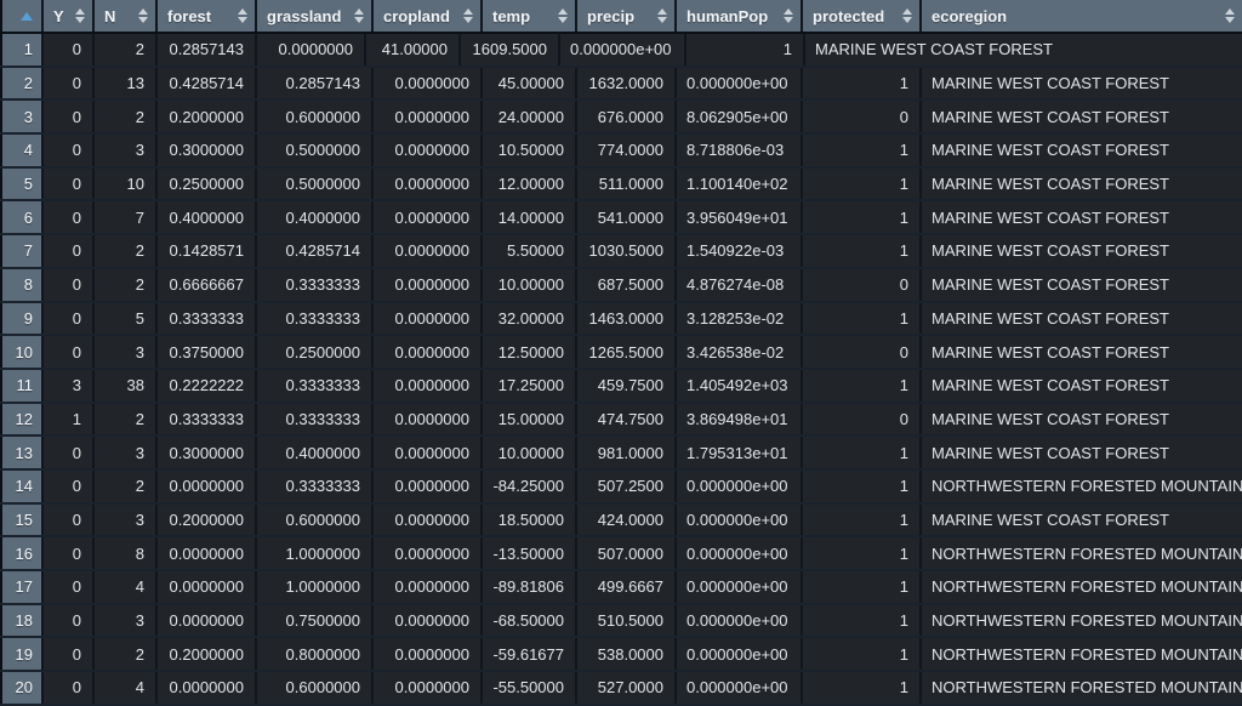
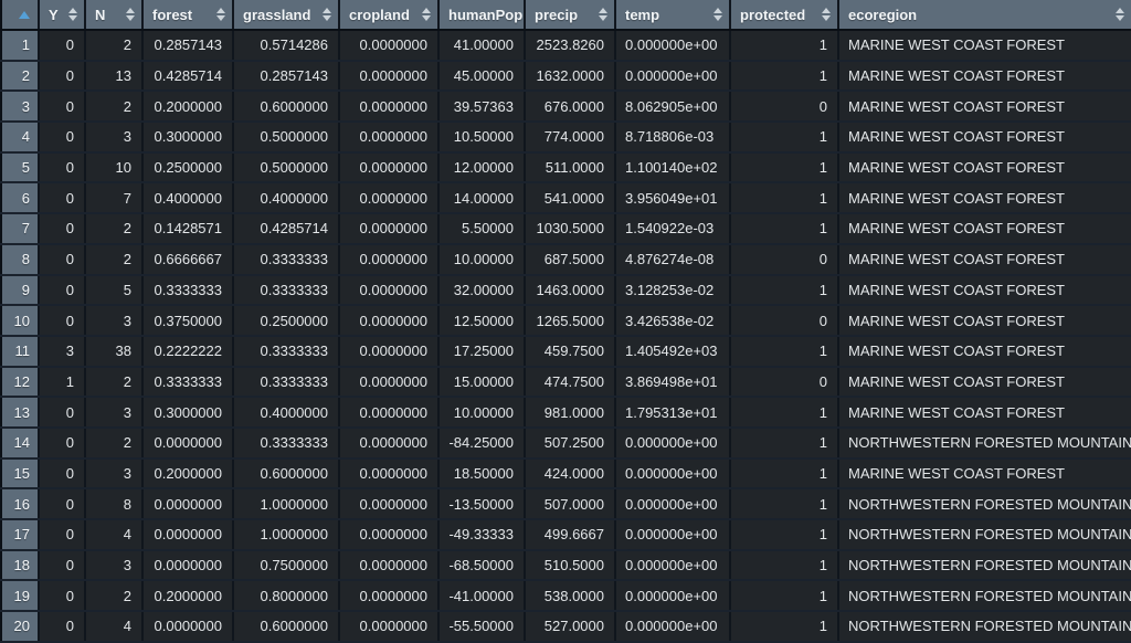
  Y
  N
  forest
  grassland
  cropland
- temp
+ humanPop
  precip
- humanPop
+ temp
  protected
  ecoregion
  1
  0
  2
  0.2857143
+ 0.5714286
  0.0000000
  41.00000
- 1609.5000
+ 2523.8260
  0.000000e+00
  1
  MARINE WEST COAST FOREST
  2
  0
  13
  0.4285714
  0.2857143
  0.0000000
  45.00000
  1632.0000
  0.000000e+00
  1
  MARINE WEST COAST FOREST
  3
  0
  2
  0.2000000
  0.6000000
  0.0000000
- 24.00000
+ 39.57363
  676.0000
  8.062905e+00
  0
  MARINE WEST COAST FOREST
  4
  0
  3
  0.3000000
  0.5000000
  0.0000000
  10.50000
  774.0000
  8.718806e-03
  1
  MARINE WEST COAST FOREST
  5
  0
  10
  0.2500000
  0.5000000
  0.0000000
  12.00000
  511.0000
  1.100140e+02
  1
  MARINE WEST COAST FOREST
  6
  0
  7
  0.4000000
  0.4000000
  0.0000000
  14.00000
  541.0000
  3.956049e+01
  1
  MARINE WEST COAST FOREST
  7
  0
  2
  0.1428571
  0.4285714
  0.0000000
  5.50000
  1030.5000
  1.540922e-03
  1
  MARINE WEST COAST FOREST
  8
  0
  2
  0.6666667
  0.3333333
  0.0000000
  10.00000
  687.5000
  4.876274e-08
  0
  MARINE WEST COAST FOREST
  9
  0
  5
  0.3333333
  0.3333333
  0.0000000
  32.00000
  1463.0000
  3.128253e-02
  1
  MARINE WEST COAST FOREST
  10
  0
  3
  0.3750000
  0.2500000
  0.0000000
  12.50000
  1265.5000
  3.426538e-02
  0
  MARINE WEST COAST FOREST
  11
  3
  38
  0.2222222
  0.3333333
  0.0000000
  17.25000
  459.7500
  1.405492e+03
  1
  MARINE WEST COAST FOREST
  12
  1
  2
  0.3333333
  0.3333333
  0.0000000
  15.00000
  474.7500
  3.869498e+01
  0
  MARINE WEST COAST FOREST
  13
  0
  3
  0.3000000
  0.4000000
  0.0000000
  10.00000
  981.0000
  1.795313e+01
  1
  MARINE WEST COAST FOREST
  14
  0
  2
  0.0000000
  0.3333333
  0.0000000
  -84.25000
  507.2500
  0.000000e+00
  1
  NORTHWESTERN FORESTED MOUNTAIN
  15
  0
  3
  0.2000000
  0.6000000
  0.0000000
  18.50000
  424.0000
  0.000000e+00
  1
  MARINE WEST COAST FOREST
  16
  0
  8
  0.0000000
  1.0000000
  0.0000000
  -13.50000
  507.0000
  0.000000e+00
  1
  NORTHWESTERN FORESTED MOUNTAIN
  17
  0
  4
  0.0000000
  1.0000000
  0.0000000
- -89.81806
+ -49.33333
  499.6667
  0.000000e+00
  1
  NORTHWESTERN FORESTED MOUNTAIN
  18
  0
  3
  0.0000000
  0.7500000
  0.0000000
  -68.50000
  510.5000
  0.000000e+00
  1
  NORTHWESTERN FORESTED MOUNTAIN
  19
  0
  2
  0.2000000
  0.8000000
  0.0000000
- -59.61677
+ -41.00000
  538.0000
  0.000000e+00
  1
  NORTHWESTERN FORESTED MOUNTAIN
  20
  0
  4
  0.0000000
  0.6000000
  0.0000000
  -55.50000
  527.0000
  0.000000e+00
  1
  NORTHWESTERN FORESTED MOUNTAIN
